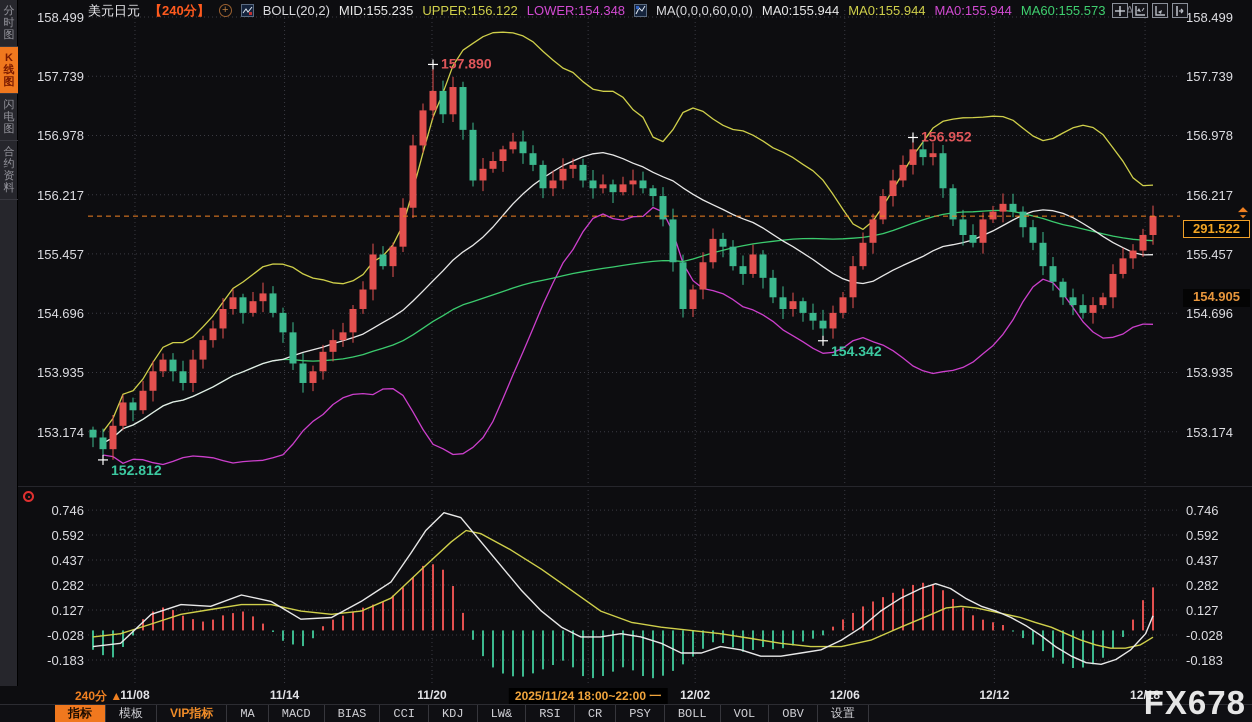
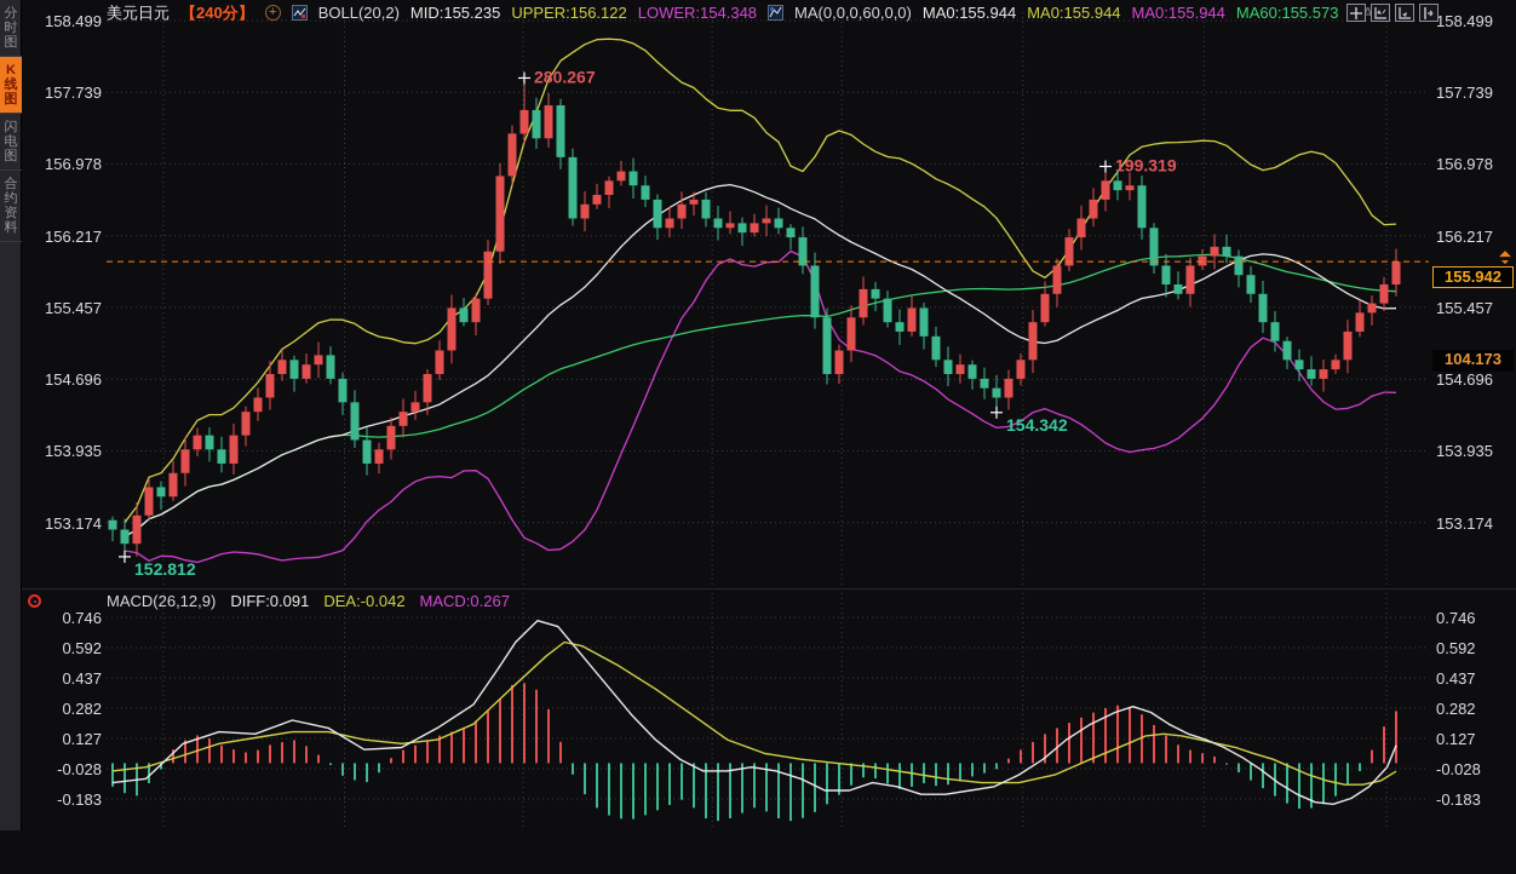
  152.812
- 157.890
+ 280.267
  154.342
- 156.952
+ 199.319
  分
  时
  图
  K
  线
  图
  闪
  电
  图
  合
  约
  资
  料
  美元日元
  【240分】
  +
  BOLL(20,2)
  MID:155.235
  UPPER:156.122
  LOWER:154.348
  MA(0,0,0,60,0,0)
  MA0:155.944
  MA0:155.944
  MA0:155.944
  MA60:155.573
  158.499
  158.499
  157.739
  157.739
  156.978
  156.978
  156.217
  156.217
  155.457
  155.457
  154.696
  154.696
  153.935
  153.935
  153.174
  153.174
  0.746
  0.746
  0.592
  0.592
  0.437
  0.437
  0.282
  0.282
  0.127
  0.127
  -0.028
  -0.028
  -0.183
  -0.183
+ MACD(26,12,9)
+ DIFF:0.091
+ DEA:-0.042
+ MACD:0.267
- 291.522
+ 155.942
- 154.905
+ 104.173
- 240分 ▲
- 11/08
- 11/14
- 11/20
- 2025/11/24 18:00~22:00 一
- 12/02
- 12/06
- 12/12
- 12/18
- 指标
- 模板
- VIP指标
- MA
- MACD
- BIAS
- CCI
- KDJ
- LW&
- RSI
- CR
- PSY
- BOLL
- VOL
- OBV
- 设置
- FX678
